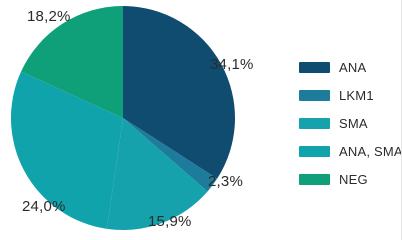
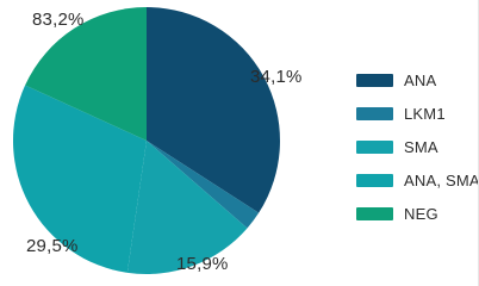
  34,1%
- 2,3%
  15,9%
- 24,0%
+ 29,5%
- 18,2%
+ 83,2%
  ANA
  LKM1
  SMA
  ANA, SMA
  NEG
